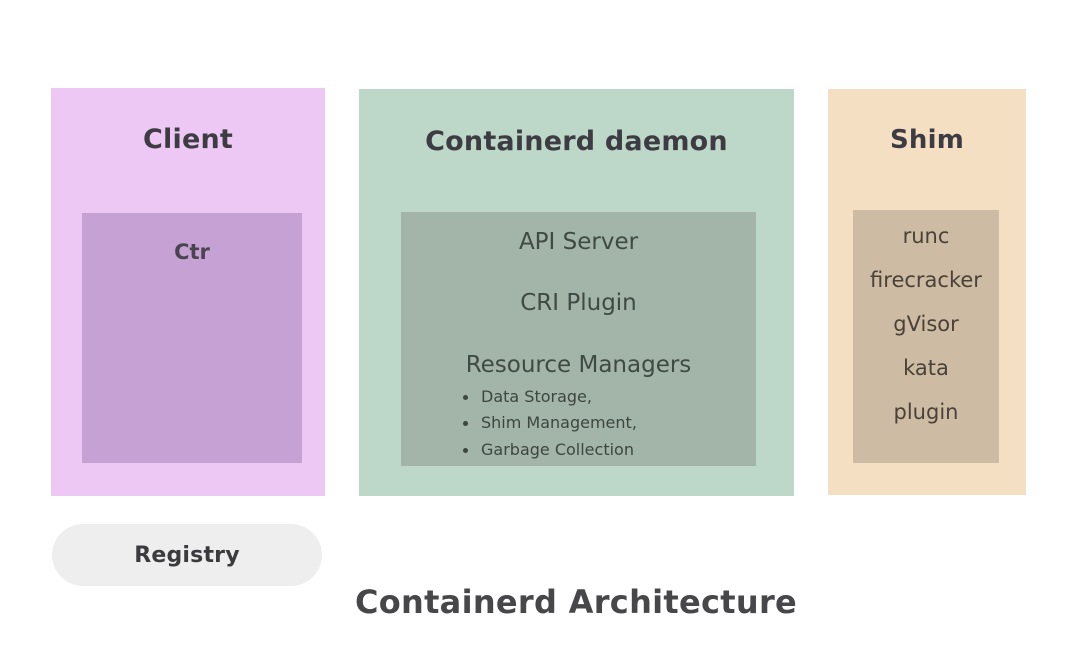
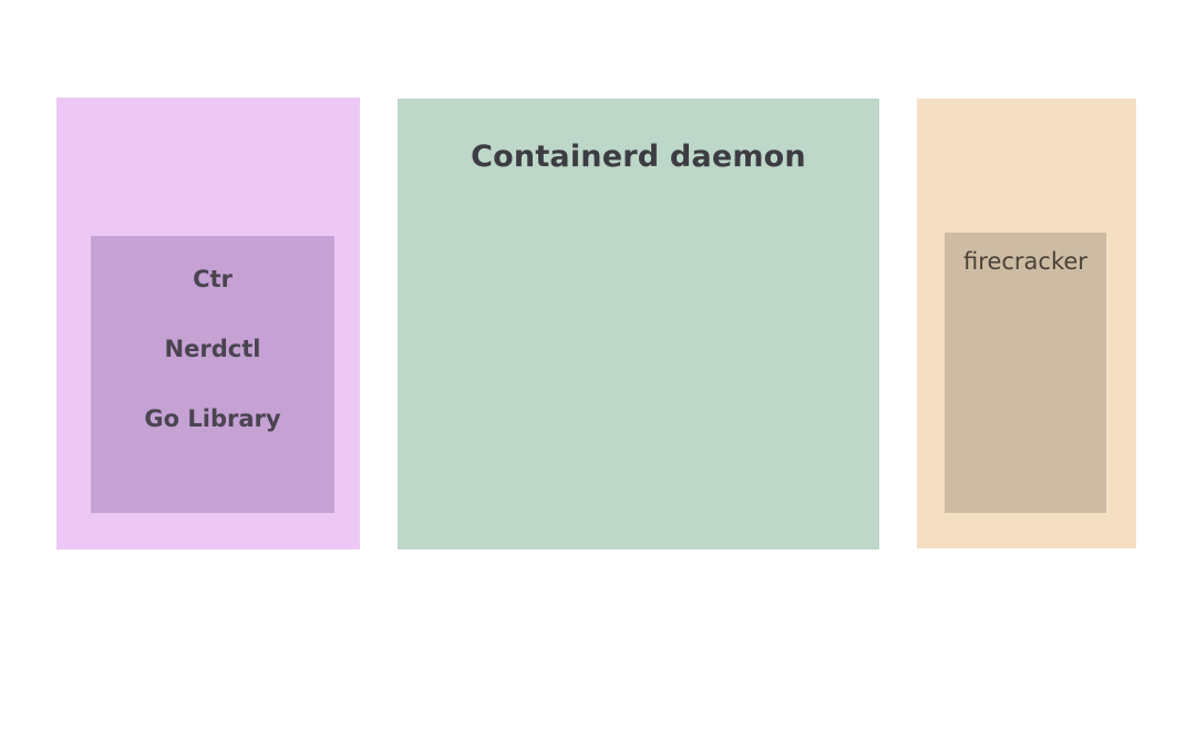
- Client
  Ctr
+ Nerdctl
+ Go Library
  Containerd daemon
- API Server
- CRI Plugin
- Resource Managers
- Data Storage,
- Shim Management,
- Garbage Collection
- Shim
- runc
  firecracker
- gVisor
- kata
- plugin
- Registry
- Containerd Architecture
